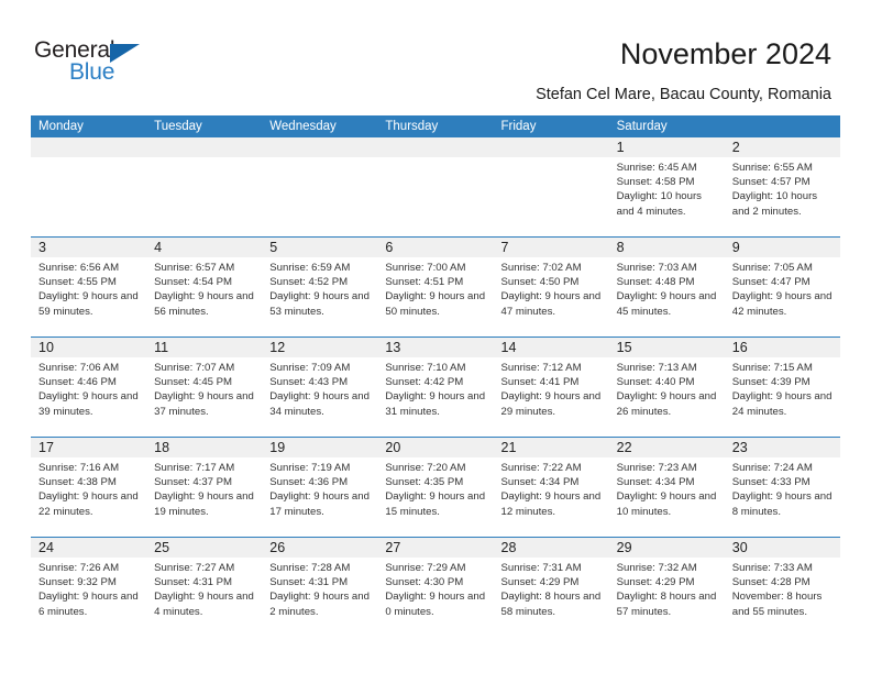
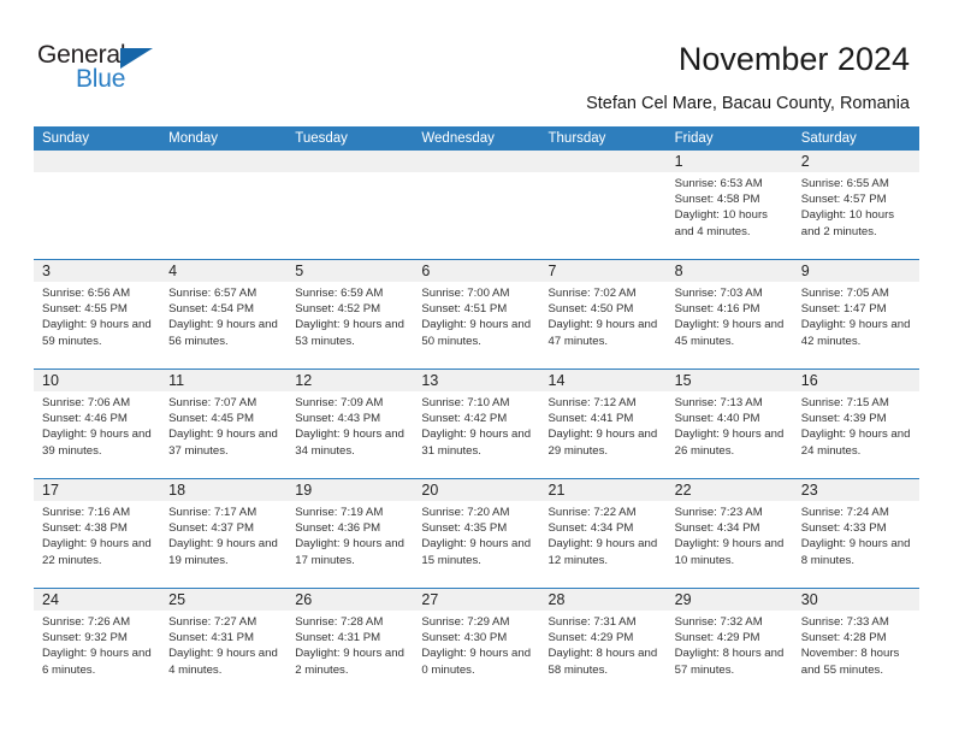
  General
  Blue
  November 2024
  Stefan Cel Mare, Bacau County, Romania
+ Sunday
  Monday
  Tuesday
  Wednesday
  Thursday
  Friday
  Saturday
  1
- Sunrise: 6:45 AM
+ Sunrise: 6:53 AM
  Sunset: 4:58 PM
  Daylight: 10 hours and 4 minutes.
  2
  Sunrise: 6:55 AM
  Sunset: 4:57 PM
  Daylight: 10 hours and 2 minutes.
  3
  Sunrise: 6:56 AM
  Sunset: 4:55 PM
  Daylight: 9 hours and 59 minutes.
  4
  Sunrise: 6:57 AM
  Sunset: 4:54 PM
  Daylight: 9 hours and 56 minutes.
  5
  Sunrise: 6:59 AM
  Sunset: 4:52 PM
  Daylight: 9 hours and 53 minutes.
  6
  Sunrise: 7:00 AM
  Sunset: 4:51 PM
  Daylight: 9 hours and 50 minutes.
  7
  Sunrise: 7:02 AM
  Sunset: 4:50 PM
  Daylight: 9 hours and 47 minutes.
  8
  Sunrise: 7:03 AM
- Sunset: 4:48 PM
+ Sunset: 4:16 PM
  Daylight: 9 hours and 45 minutes.
  9
  Sunrise: 7:05 AM
- Sunset: 4:47 PM
+ Sunset: 1:47 PM
  Daylight: 9 hours and 42 minutes.
  10
  Sunrise: 7:06 AM
  Sunset: 4:46 PM
  Daylight: 9 hours and 39 minutes.
  11
  Sunrise: 7:07 AM
  Sunset: 4:45 PM
  Daylight: 9 hours and 37 minutes.
  12
  Sunrise: 7:09 AM
  Sunset: 4:43 PM
  Daylight: 9 hours and 34 minutes.
  13
  Sunrise: 7:10 AM
  Sunset: 4:42 PM
  Daylight: 9 hours and 31 minutes.
  14
  Sunrise: 7:12 AM
  Sunset: 4:41 PM
  Daylight: 9 hours and 29 minutes.
  15
  Sunrise: 7:13 AM
  Sunset: 4:40 PM
  Daylight: 9 hours and 26 minutes.
  16
  Sunrise: 7:15 AM
  Sunset: 4:39 PM
  Daylight: 9 hours and 24 minutes.
  17
  Sunrise: 7:16 AM
  Sunset: 4:38 PM
  Daylight: 9 hours and 22 minutes.
  18
  Sunrise: 7:17 AM
  Sunset: 4:37 PM
  Daylight: 9 hours and 19 minutes.
  19
  Sunrise: 7:19 AM
  Sunset: 4:36 PM
  Daylight: 9 hours and 17 minutes.
  20
  Sunrise: 7:20 AM
  Sunset: 4:35 PM
  Daylight: 9 hours and 15 minutes.
  21
  Sunrise: 7:22 AM
  Sunset: 4:34 PM
  Daylight: 9 hours and 12 minutes.
  22
  Sunrise: 7:23 AM
  Sunset: 4:34 PM
  Daylight: 9 hours and 10 minutes.
  23
  Sunrise: 7:24 AM
  Sunset: 4:33 PM
  Daylight: 9 hours and 8 minutes.
  24
  Sunrise: 7:26 AM
  Sunset: 9:32 PM
  Daylight: 9 hours and 6 minutes.
  25
  Sunrise: 7:27 AM
  Sunset: 4:31 PM
  Daylight: 9 hours and 4 minutes.
  26
  Sunrise: 7:28 AM
  Sunset: 4:31 PM
  Daylight: 9 hours and 2 minutes.
  27
  Sunrise: 7:29 AM
  Sunset: 4:30 PM
  Daylight: 9 hours and 0 minutes.
  28
  Sunrise: 7:31 AM
  Sunset: 4:29 PM
  Daylight: 8 hours and 58 minutes.
  29
  Sunrise: 7:32 AM
  Sunset: 4:29 PM
  Daylight: 8 hours and 57 minutes.
  30
  Sunrise: 7:33 AM
  Sunset: 4:28 PM
  November: 8 hours and 55 minutes.
